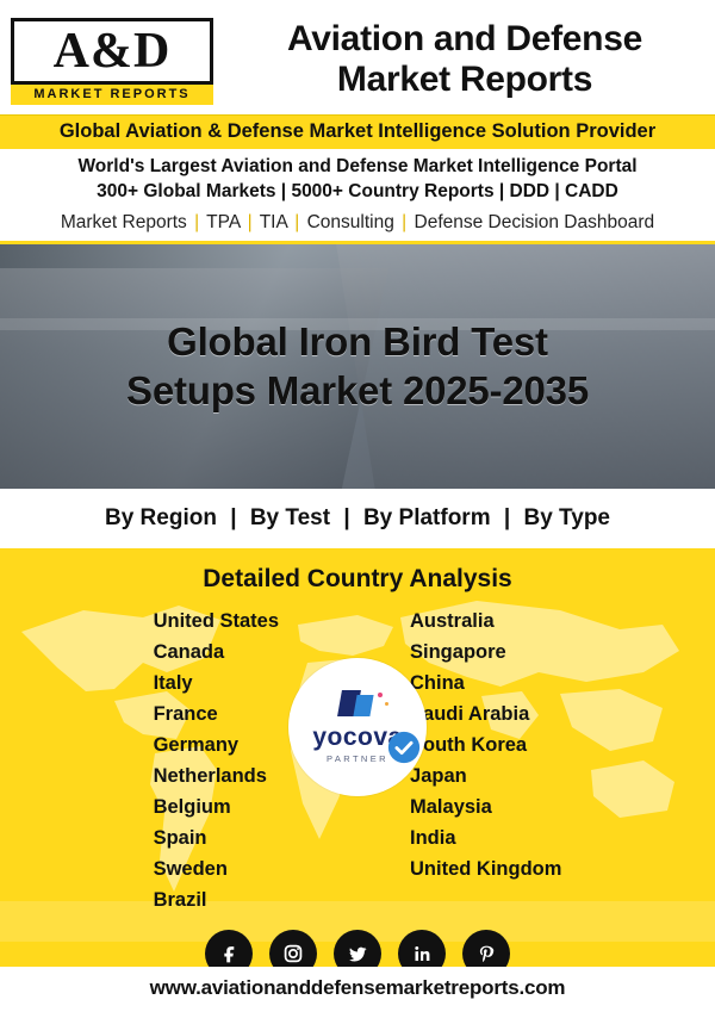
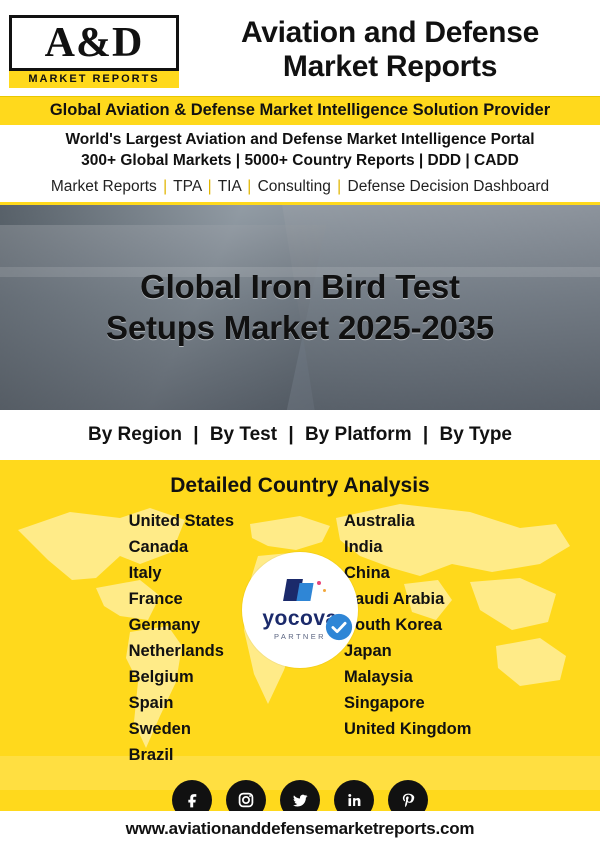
  A&D
  MARKET REPORTS
  Aviation and Defense
  Market Reports
  Global Aviation & Defense Market Intelligence Solution Provider
  World's Largest Aviation and Defense Market Intelligence Portal
  300+ Global Markets | 5000+ Country Reports | DDD | CADD
  Market Reports | TPA | TIA | Consulting | Defense Decision Dashboard
  Global Iron Bird Test
  Setups Market 2025-2035
  By Region | By Test | By Platform | By Type
  Detailed Country Analysis
  United States
  Canada
  Italy
  France
  Germany
  Netherlands
  Belgium
  Spain
  Sweden
  Brazil
  Australia
- Singapore
+ India
  China
  audi Arabia
  outh Korea
  Japan
  Malaysia
- India
+ Singapore
  United Kingdom
  yocov
  PARTNER
  www.aviationanddefensemarketreports.com
